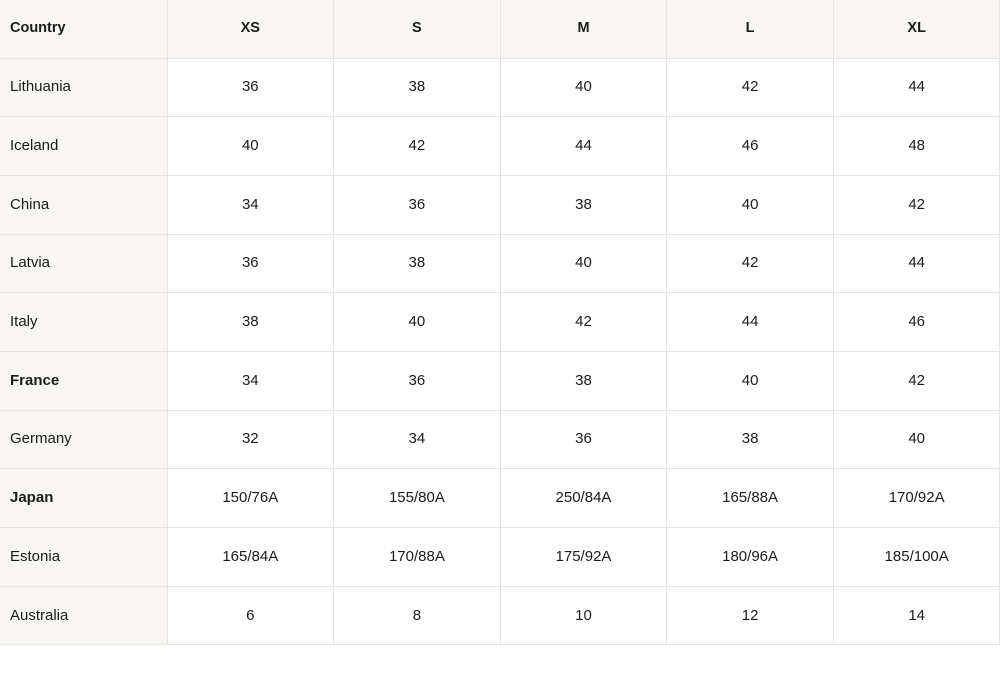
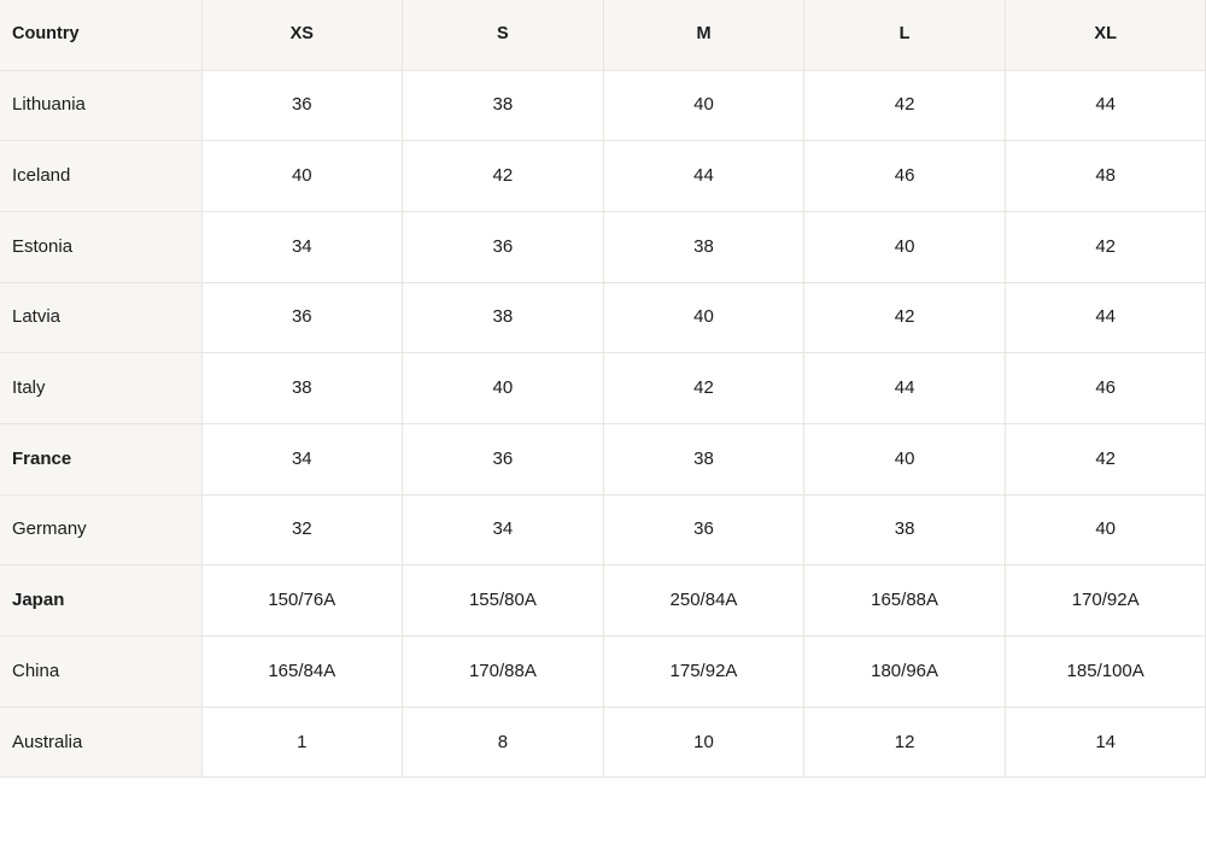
  Country	XS	S	M	L	XL
  Lithuania	36	38	40	42	44
  Iceland	40	42	44	46	48
- China	34	36	38	40	42
+ Estonia	34	36	38	40	42
  Latvia	36	38	40	42	44
  Italy	38	40	42	44	46
  France	34	36	38	40	42
  Germany	32	34	36	38	40
  Japan	150/76A	155/80A	250/84A	165/88A	170/92A
- Estonia	165/84A	170/88A	175/92A	180/96A	185/100A
+ China	165/84A	170/88A	175/92A	180/96A	185/100A
- Australia	6	8	10	12	14
+ Australia	1	8	10	12	14
